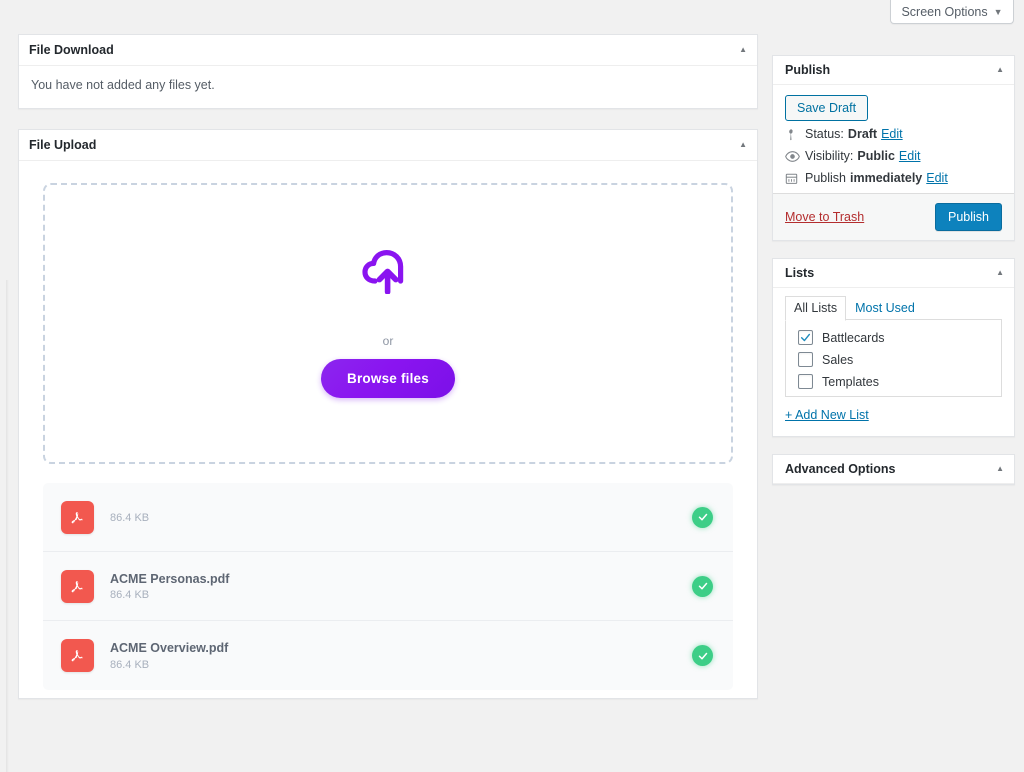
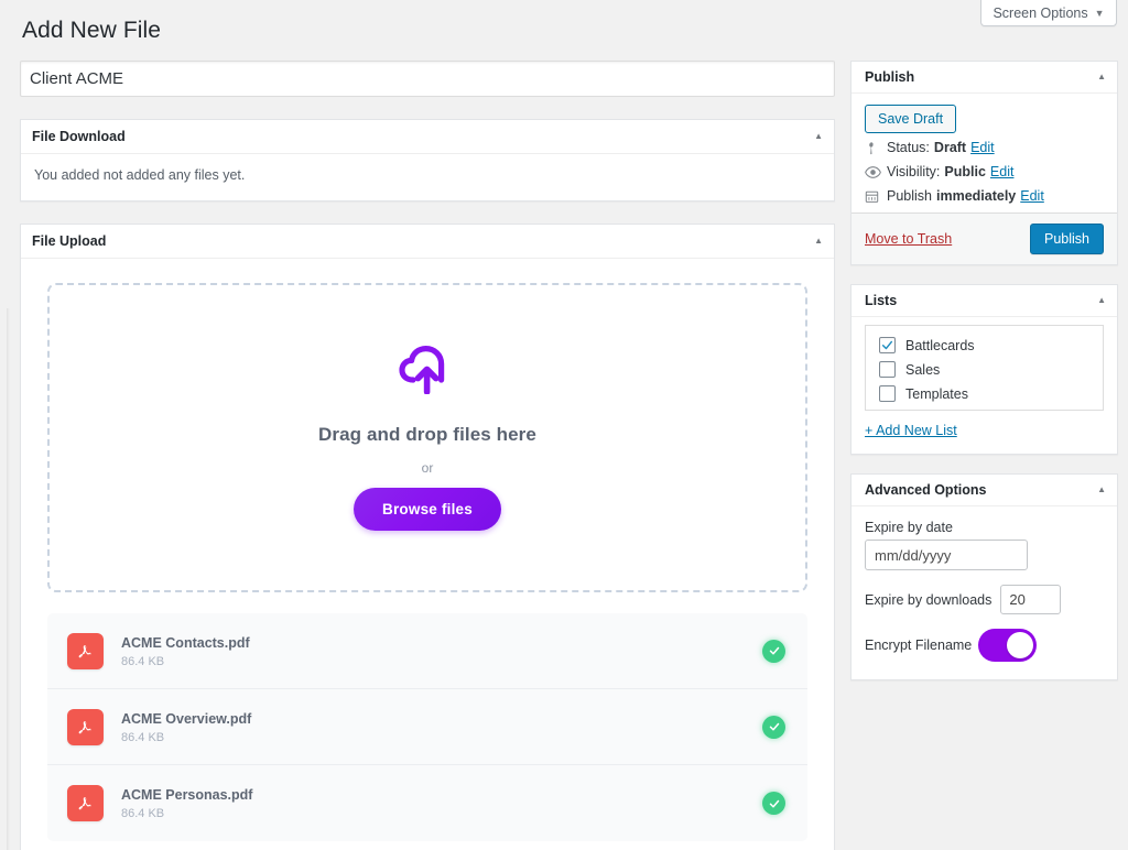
  Screen Options
  ▼
+ Add New File
+ Client ACME
  File Download
  ▲
- You have not added any files yet.
+ You added not added any files yet.
  File Upload
  ▲
+ Drag and drop files here
  or
  Browse files
+ ACME Contacts.pdf
  86.4 KB
- ACME Personas.pdf
+ ACME Overview.pdf
  86.4 KB
- ACME Overview.pdf
+ ACME Personas.pdf
  86.4 KB
  Publish
  ▲
  Save Draft
  Status:
  Draft
  Edit
  Visibility:
  Public
  Edit
  Publish
  immediately
  Edit
  Move to Trash
  Publish
  Lists
  ▲
- All Lists
- Most Used
  Battlecards
  Sales
  Templates
  + Add New List
  Advanced Options
  ▲
+ Expire by date
+ mm/dd/yyyy
+ Expire by downloads
+ 20
+ Encrypt Filename
